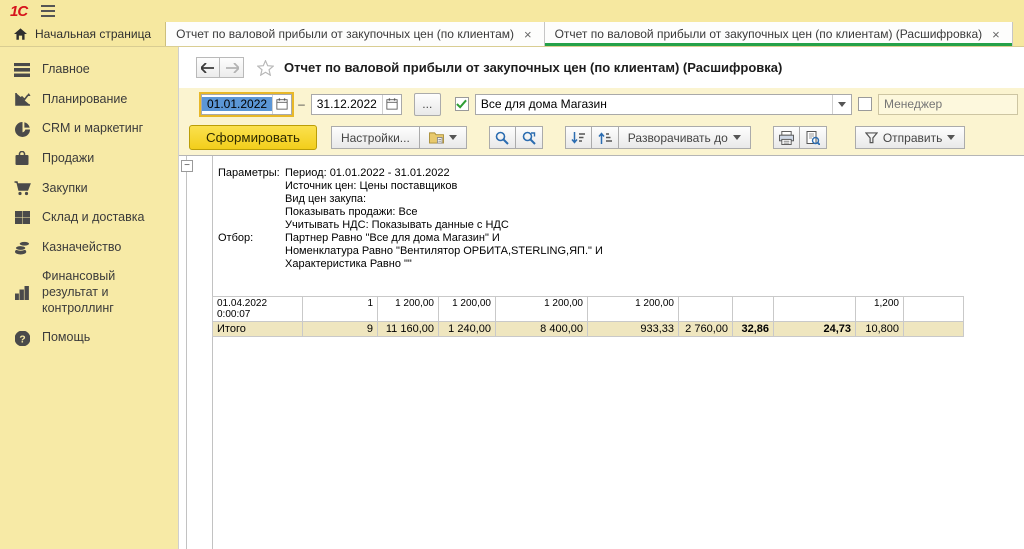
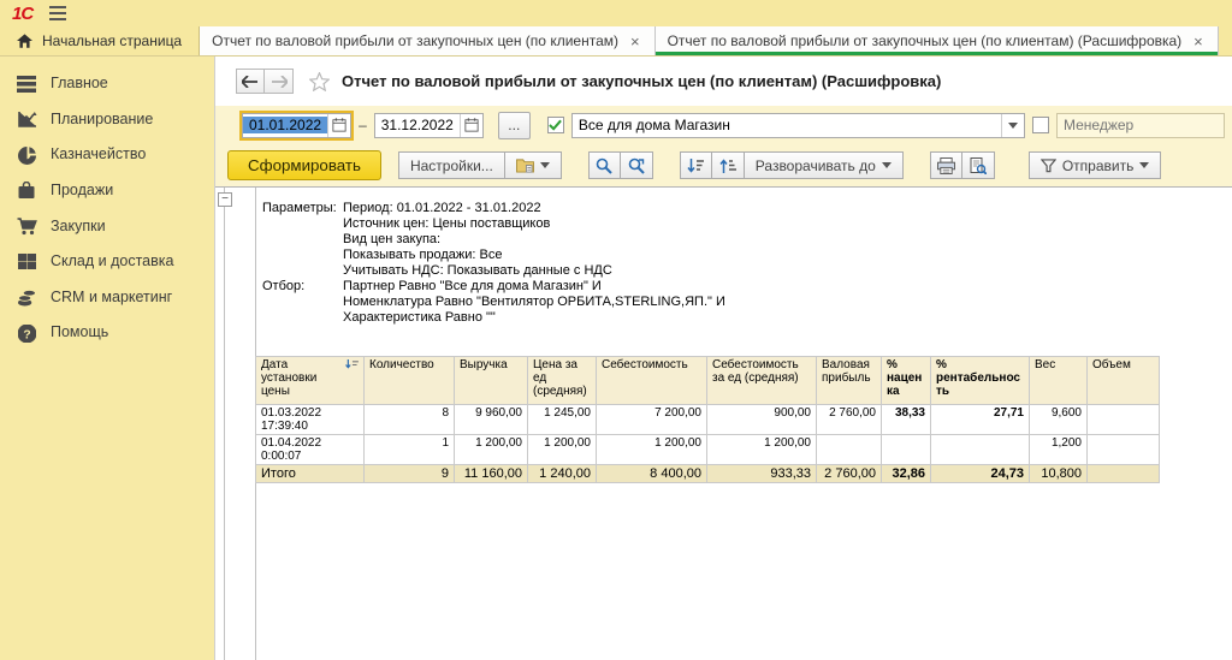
  1С
  Начальная страница
  Отчет по валовой прибыли от закупочных цен (по клиентам)
  ×
  Отчет по валовой прибыли от закупочных цен (по клиентам) (Расшифровка)
  ×
  Главное
  Планирование
- CRM и маркетинг
+ Казначейство
  Продажи
  Закупки
  Склад и доставка
- Казначейство
+ CRM и маркетинг
- Финансовый результат и контроллинг
  ?
  Помощь
  Отчет по валовой прибыли от закупочных цен (по клиентам) (Расшифровка)
  01.01.2022
  –
  31.12.2022
  ...
  Все для дома Магазин
  Менеджер
  Сформировать
  Настройки...
  Разворачивать до
  Отправить
  −
  Параметры:
  Период: 01.01.2022 - 31.01.2022
  Источник цен: Цены поставщиков
  Вид цен закупа:
  Показывать продажи: Все
  Учитывать НДС: Показывать данные с НДС
  Отбор:
  Партнер Равно "Все для дома Магазин" И
  Номенклатура Равно "Вентилятор ОРБИТА,STERLING,ЯП." И
  Характеристика Равно ""
+ Дата установки цены	Количество	Выручка	Цена за ед (средняя)	Себестоимость	Себестоимость за ед (средняя)	Валовая прибыль	% наценка	% рентабельность	Вес	Объем
+ 01.03.2022 17:39:40	8	9 960,00	1 245,00	7 200,00	900,00	2 760,00	38,33	27,71	9,600
  01.04.2022 0:00:07	1	1 200,00	1 200,00	1 200,00	1 200,00				1,200
  Итого	9	11 160,00	1 240,00	8 400,00	933,33	2 760,00	32,86	24,73	10,800
